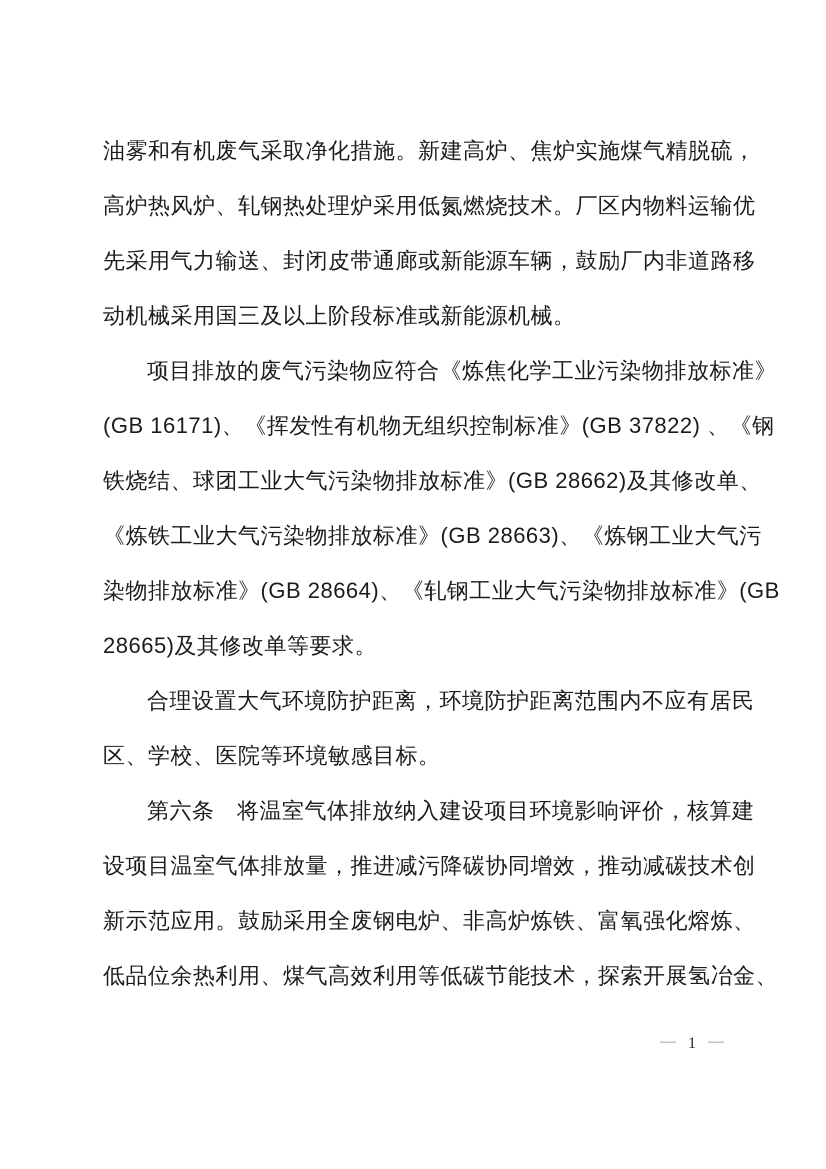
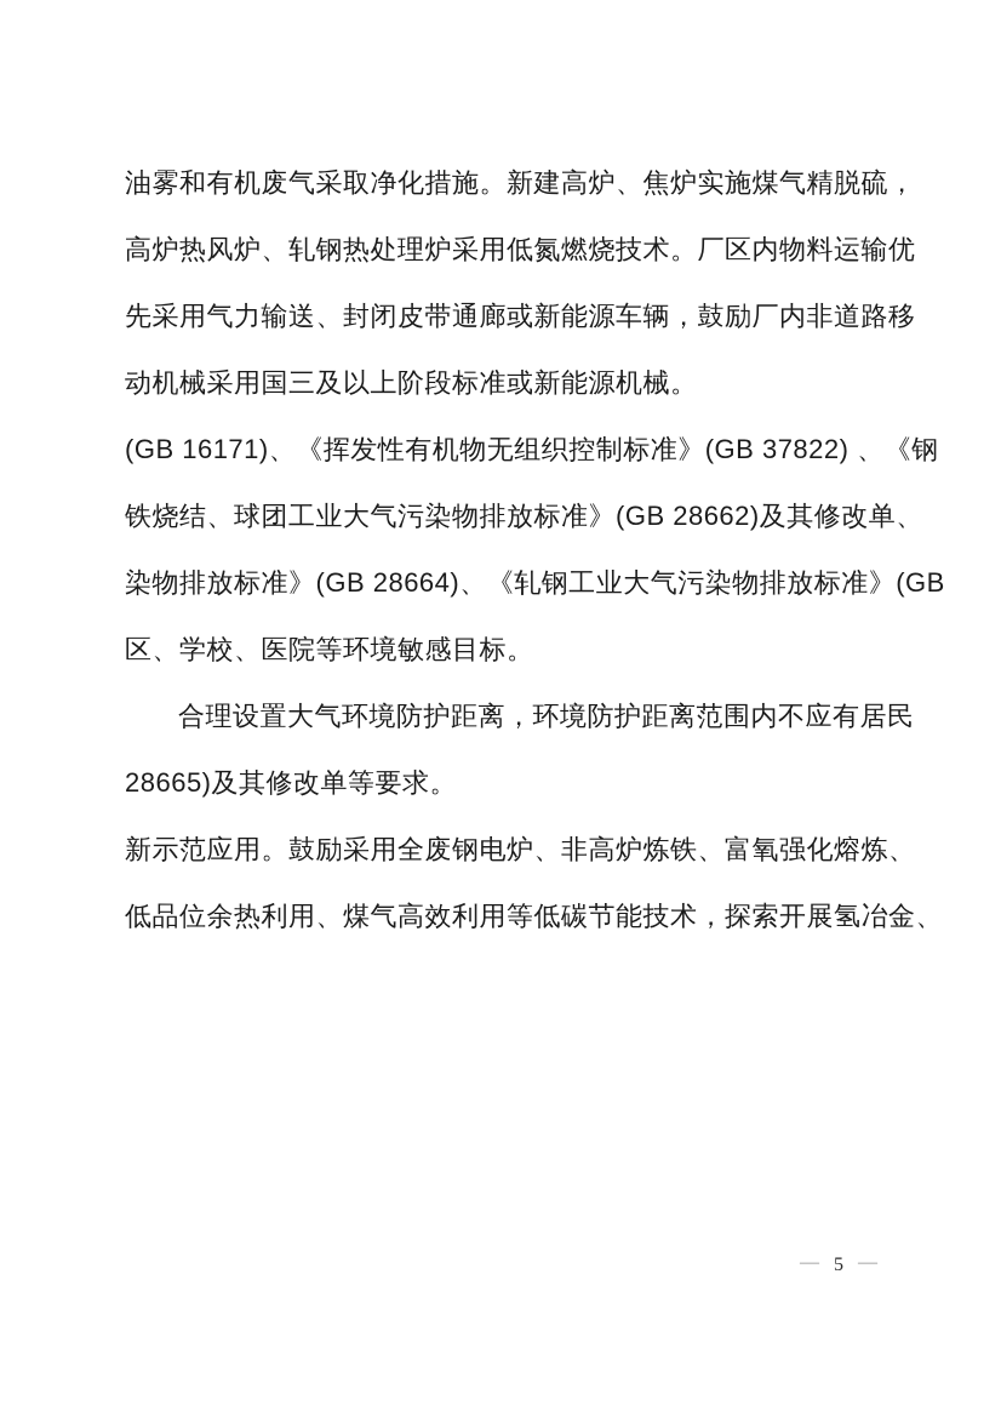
  油雾和有机废气采取净化措施。新建高炉、焦炉实施煤气精脱硫，
  高炉热风炉、轧钢热处理炉采用低氮燃烧技术。厂区内物料运输优
  先采用气力输送、封闭皮带通廊或新能源车辆，鼓励厂内非道路移
  动机械采用国三及以上阶段标准或新能源机械。
- 项目排放的废气污染物应符合《炼焦化学工业污染物排放标准》
  (GB 16171)、《挥发性有机物无组织控制标准》(GB 37822) 、《钢
  铁烧结、球团工业大气污染物排放标准》(GB 28662)及其修改单、
- 《炼铁工业大气污染物排放标准》(GB 28663)、《炼钢工业大气污
  染物排放标准》(GB 28664)、《轧钢工业大气污染物排放标准》(GB
- 28665)及其修改单等要求。
+ 区、学校、医院等环境敏感目标。
  合理设置大气环境防护距离，环境防护距离范围内不应有居民
- 区、学校、医院等环境敏感目标。
+ 28665)及其修改单等要求。
- 第六条 将温室气体排放纳入建设项目环境影响评价，核算建
- 设项目温室气体排放量，推进减污降碳协同增效，推动减碳技术创
  新示范应用。鼓励采用全废钢电炉、非高炉炼铁、富氧强化熔炼、
  低品位余热利用、煤气高效利用等低碳节能技术，探索开展氢冶金、
- — 1 —
+ — 5 —
